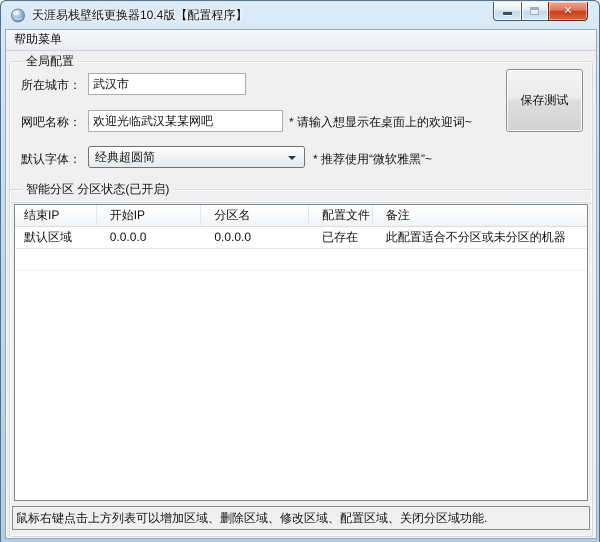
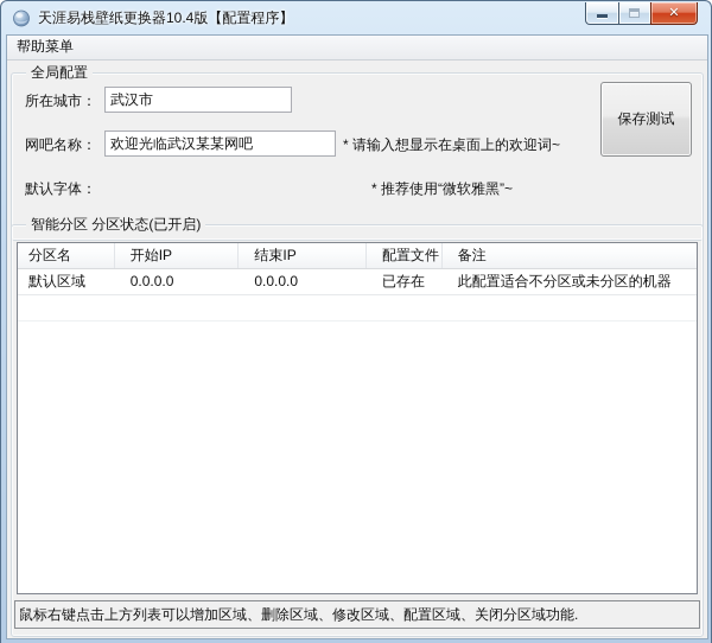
  天涯易栈壁纸更换器10.4版【配置程序】
  ✕
  帮助菜单
  全局配置
  所在城市：
  武汉市
  网吧名称：
  欢迎光临武汉某某网吧
  * 请输入想显示在桌面上的欢迎词~
  默认字体：
- 经典超圆简
  * 推荐使用“微软雅黑”~
  保存测试
  智能分区 分区状态(已开启)
- 结束IP
+ 分区名
  开始IP
- 分区名
+ 结束IP
  配置文件
  备注
  默认区域
  0.0.0.0
  0.0.0.0
  已存在
  此配置适合不分区或未分区的机器
  鼠标右键点击上方列表可以增加区域、删除区域、修改区域、配置区域、关闭分区域功能.
